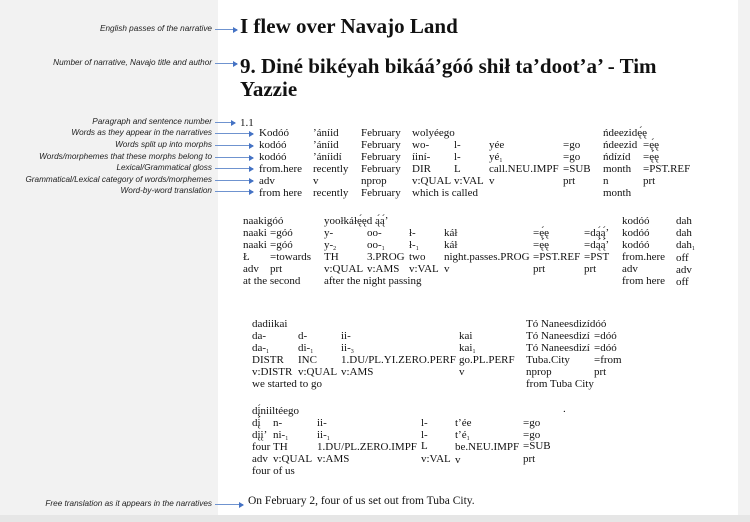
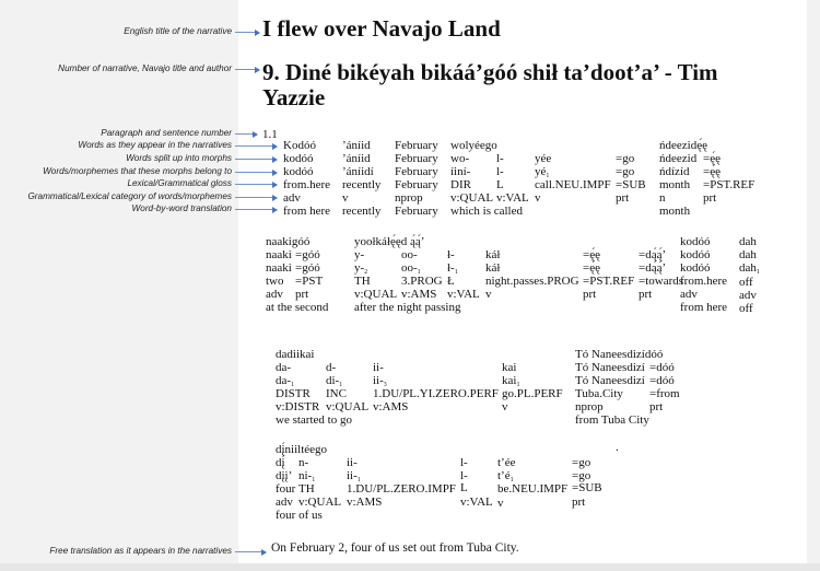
- English passes of the narrative
+ English title of the narrative
  Number of narrative, Navajo title and author
  Paragraph and sentence number
  Words as they appear in the narratives
  Words split up into morphs
  Words/morphemes that these morphs belong to
  Lexical/Grammatical gloss
  Grammatical/Lexical category of words/morphemes
  Word-by-word translation
  Free translation as it appears in the narratives
  I flew over Navajo Land
  9. Diné bikéyah bikáá’góó shił ta’doot’a’ - Tim Yazzie
  1.1
  Kodóó
  ’áníid
  February
  wolyéego
  ńdeezidę́ę
  kodóó
  ’áníid
  February
  wo-
  l-
  yée
  =go
  ńdeezid
  =ę́ę
  kodóó
  ’áníidí
  February
  íiní-
  l-
  =go
  ńdízíd
  =ę́ę
  from.here
  recently
  February
  DIR
  L
  call.NEU.IMPF
  =SUB
  month
  =PST.REF
  adv
  v
  nprop
  v:QUAL
  v:VAL
  v
  prt
  n
  prt
  from here
  recently
  February
  which is called
  month
  naakigóó
  yoołkáłę́ęd ą́ą́’
  kodóó
  dah
  naaki
  =góó
  y-
  oo-
  ł-
  káł
  =ę́ę
  =dą́ą́’
  kodóó
  dah
  naaki
  =góó
  oo-
  káł
  =ę́ę
  =dą́ą́’
  kodóó
  dah
- Ł
+ two
- =towards
+ =PST
  TH
  3.PROG
- two
+ Ł
  night.passes.PROG
  =PST.REF
- =PST
+ =towards
  from.here
  off
  adv
  prt
  v:QUAL
  v:AMS
  v:VAL
  v
  prt
  prt
  adv
  adv
  at the second
  after the night passing
  from here
  off
  dadiikai
  Tó Naneesdizídóó
  da-
  d-
  ii-
  kai
  Tó Naneesdizí
  =dóó
  da-
  di-
  ii-
  kai
  Tó Naneesdizí
  =dóó
  DISTR
  INC
  1.DU/PL.YI.ZERO.PERF
  go.PL.PERF
  Tuba.City
  =from
  v:DISTR
  v:QUAL
  v:AMS
  v
  nprop
  prt
  we started to go
  from Tuba City
  dį́niiltéego
  .
  dį́
  n-
  ii-
  l-
  t’ée
  =go
  dįį’
  ni-
  ii-
  l-
  t’é
  =go
  four
  TH
  1.DU/PL.ZERO.IMPF
  L
  be.NEU.IMPF
  =SUB
  adv
  v:QUAL
  v:AMS
  v:VAL
  v
  prt
  four of us
  On February 2, four of us set out from Tuba City.
